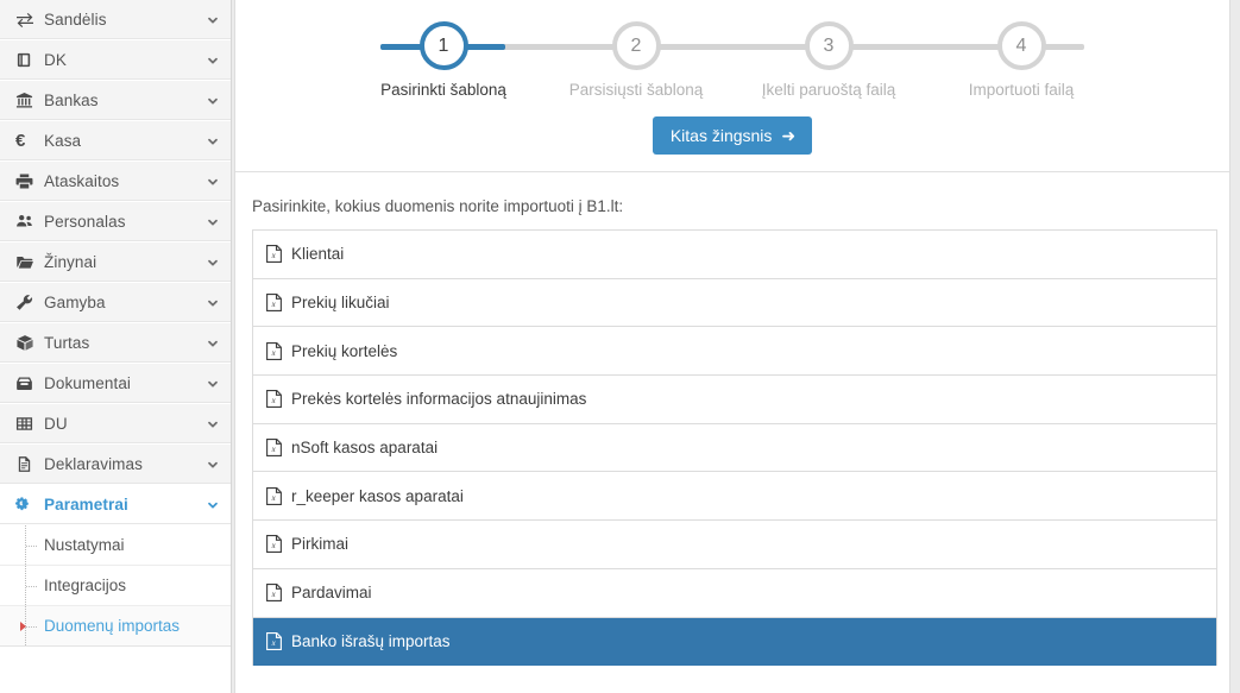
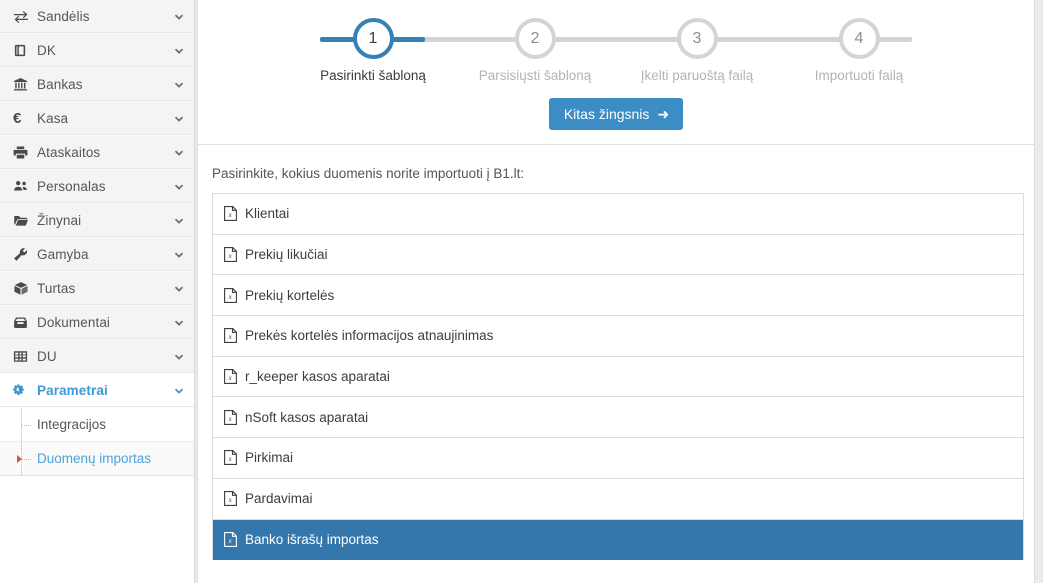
  Sandėlis
  DK
  Bankas
  €
  Kasa
  Ataskaitos
  Personalas
  Žinynai
  Gamyba
  Turtas
  Dokumentai
  DU
- Deklaravimas
  Parametrai
- Nustatymai
  Integracijos
  Duomenų importas
  1
  Pasirinkti šabloną
  2
  Parsisiųsti šabloną
  3
  Įkelti paruoštą failą
  4
  Importuoti failą
  Kitas žingsnis
  ➜
  Pasirinkite, kokius duomenis norite importuoti į B1.lt:
  x
  Klientai
  x
  Prekių likučiai
  x
  Prekių kortelės
  x
  Prekės kortelės informacijos atnaujinimas
  x
- nSoft kasos aparatai
+ r_keeper kasos aparatai
  x
- r_keeper kasos aparatai
+ nSoft kasos aparatai
  x
  Pirkimai
  x
  Pardavimai
  x
  Banko išrašų importas
